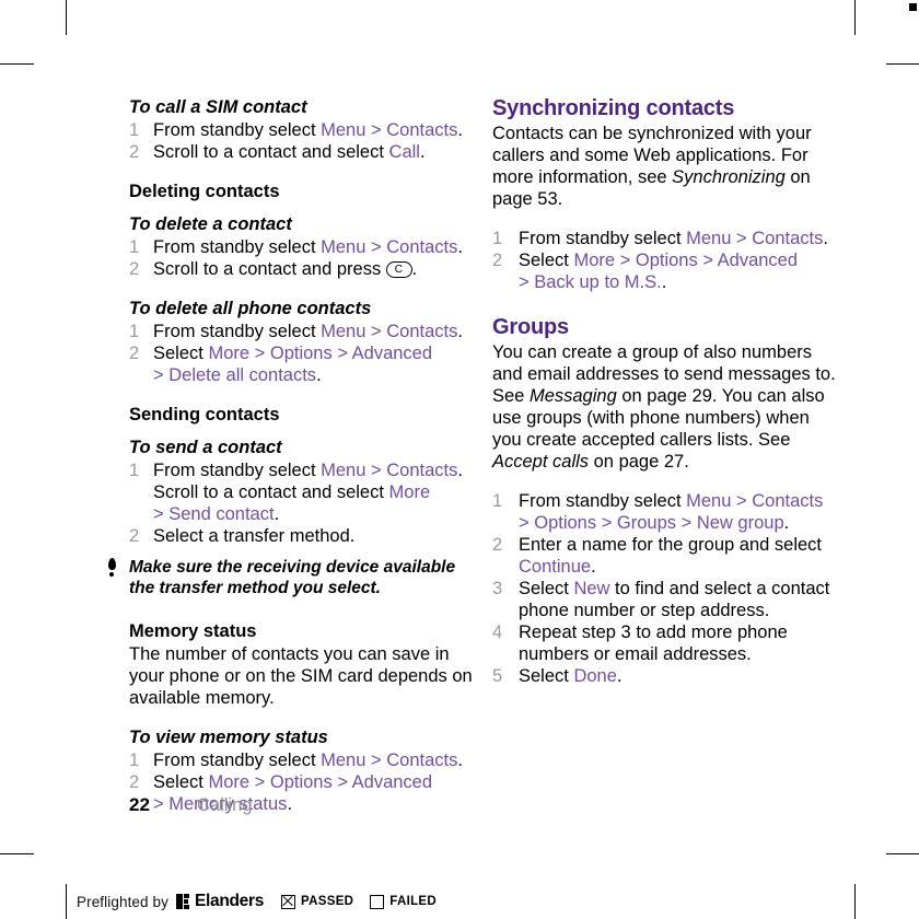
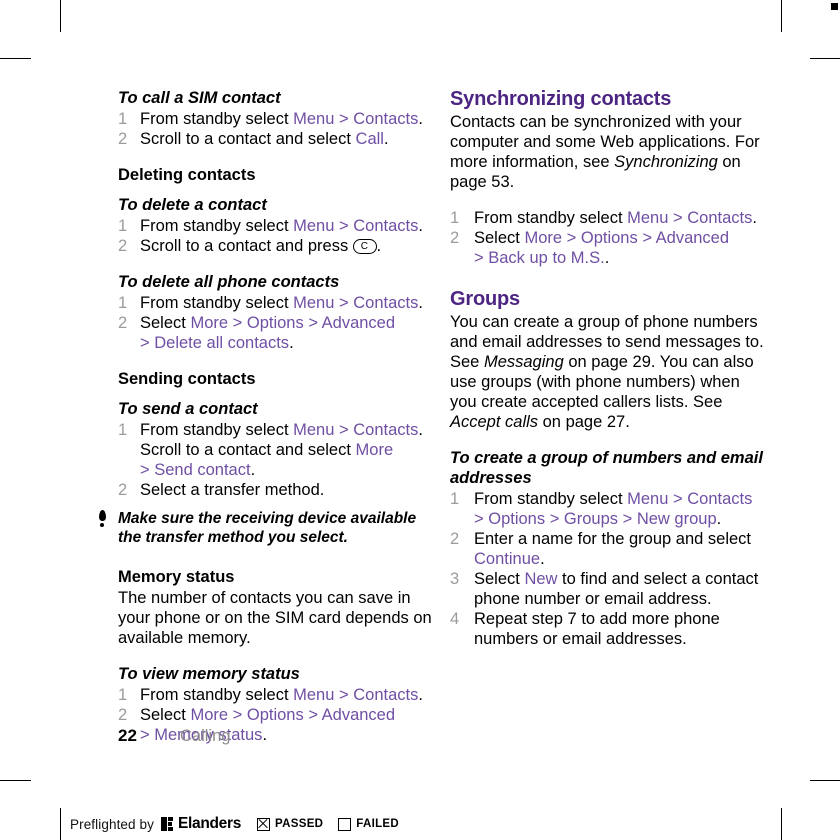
  To call a SIM contact
  1
  From standby select Menu > Contacts.
  2
  Scroll to a contact and select Call.
  Deleting contacts
  To delete a contact
  1
  From standby select Menu > Contacts.
  2
  Scroll to a contact and press C .
  To delete all phone contacts
  1
  From standby select Menu > Contacts.
  2
  Select More > Options > Advanced
  > Delete all contacts.
  Sending contacts
  To send a contact
  1
  From standby select Menu > Contacts.
  Scroll to a contact and select More
  > Send contact.
  2
  Select a transfer method.
  Make sure the receiving device available the transfer method you select.
  Memory status
  The number of contacts you can save in your phone or on the SIM card depends on available memory.
  To view memory status
  1
  From standby select Menu > Contacts.
  2
  Select More > Options > Advanced
  > Memory status.
  Synchronizing contacts
- Contacts can be synchronized with your callers and some Web applications. For more information, see Synchronizing on page 53.
+ Contacts can be synchronized with your computer and some Web applications. For more information, see Synchronizing on page 53.
  1
  From standby select Menu > Contacts.
  2
  Select More > Options > Advanced
  > Back up to M.S..
  Groups
- You can create a group of also numbers and email addresses to send messages to. See Messaging on page 29. You can also use groups (with phone numbers) when you create accepted callers lists. See Accept calls on page 27.
+ You can create a group of phone numbers and email addresses to send messages to. See Messaging on page 29. You can also use groups (with phone numbers) when you create accepted callers lists. See Accept calls on page 27.
+ To create a group of numbers and email addresses
  1
  From standby select Menu > Contacts
  > Options > Groups > New group.
  2
  Enter a name for the group and select Continue.
  3
- Select New to find and select a contact phone number or step address.
+ Select New to find and select a contact phone number or email address.
  4
- Repeat step 3 to add more phone numbers or email addresses.
+ Repeat step 7 to add more phone numbers or email addresses.
- 5
- Select Done.
  22
  Calling
  Preflighted by
  Elanders
  PASSED
  FAILED
